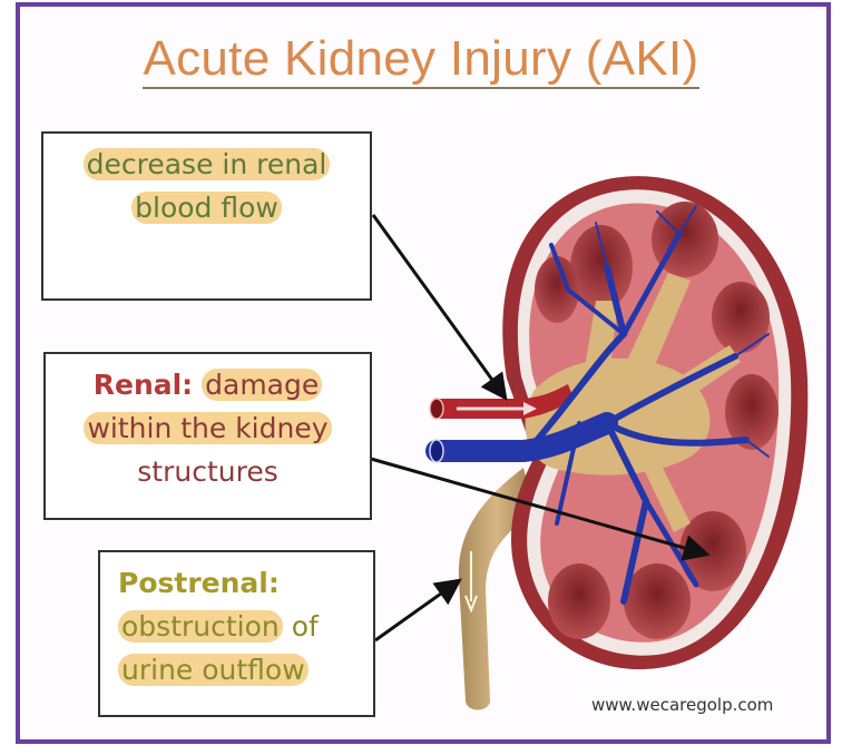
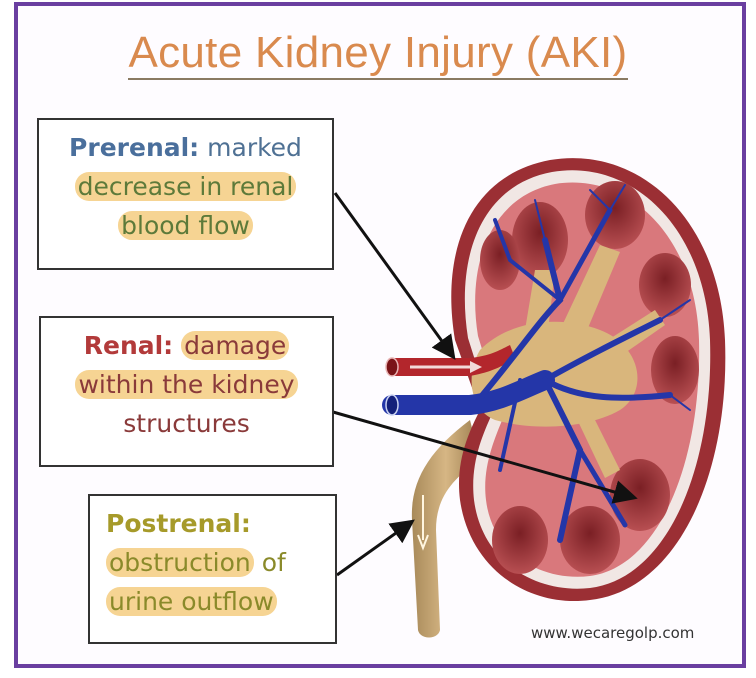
  Acute Kidney Injury (AKI)
+ Prerenal: marked
  decrease in renal
  blood flow
  Renal: damage
  within the kidney
  structures
  Postrenal:
  obstruction of
  urine outflow
  www.wecaregolp.com
